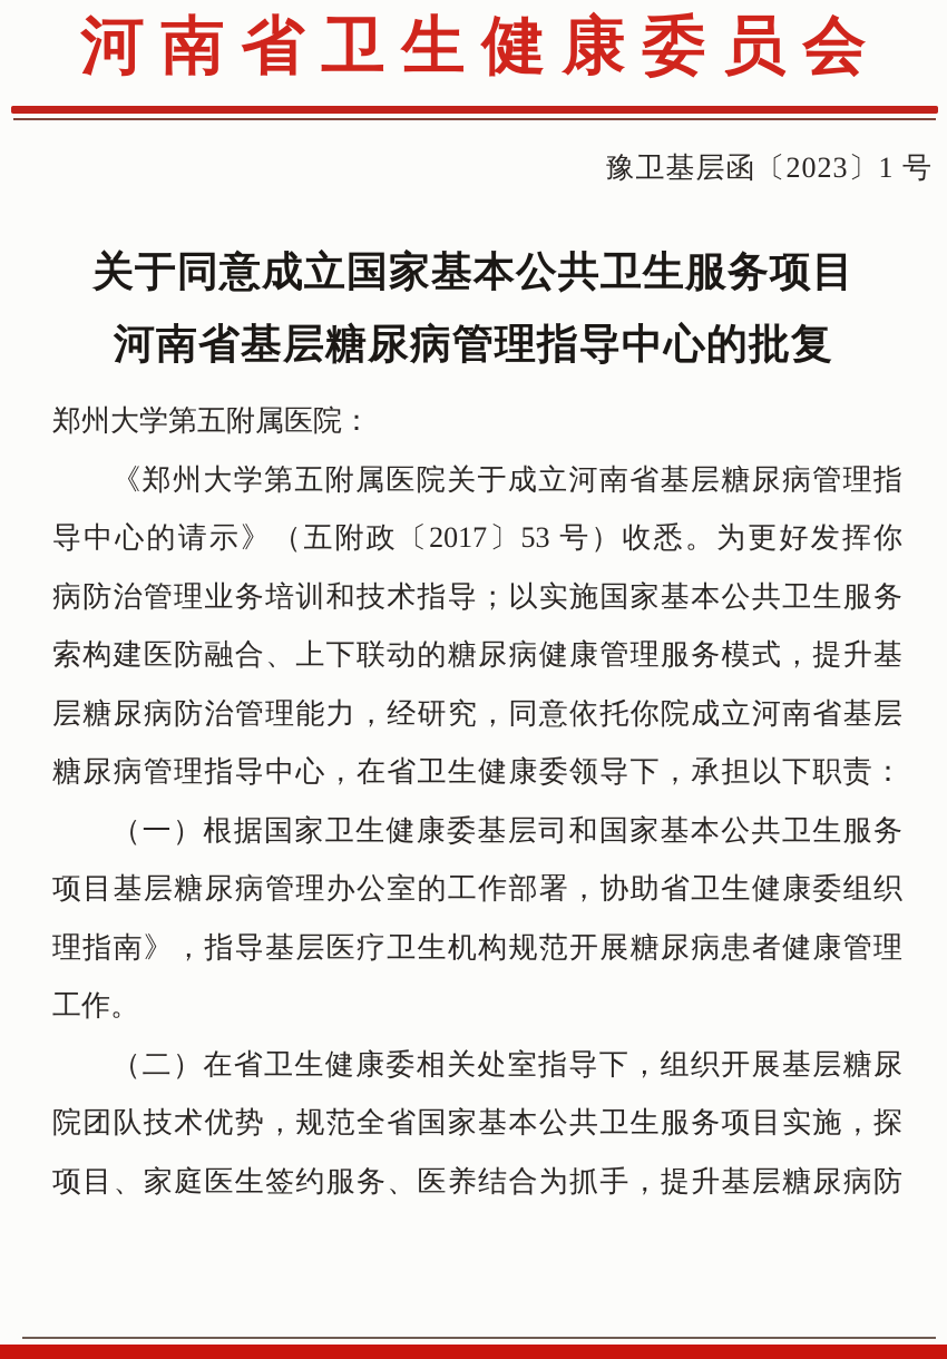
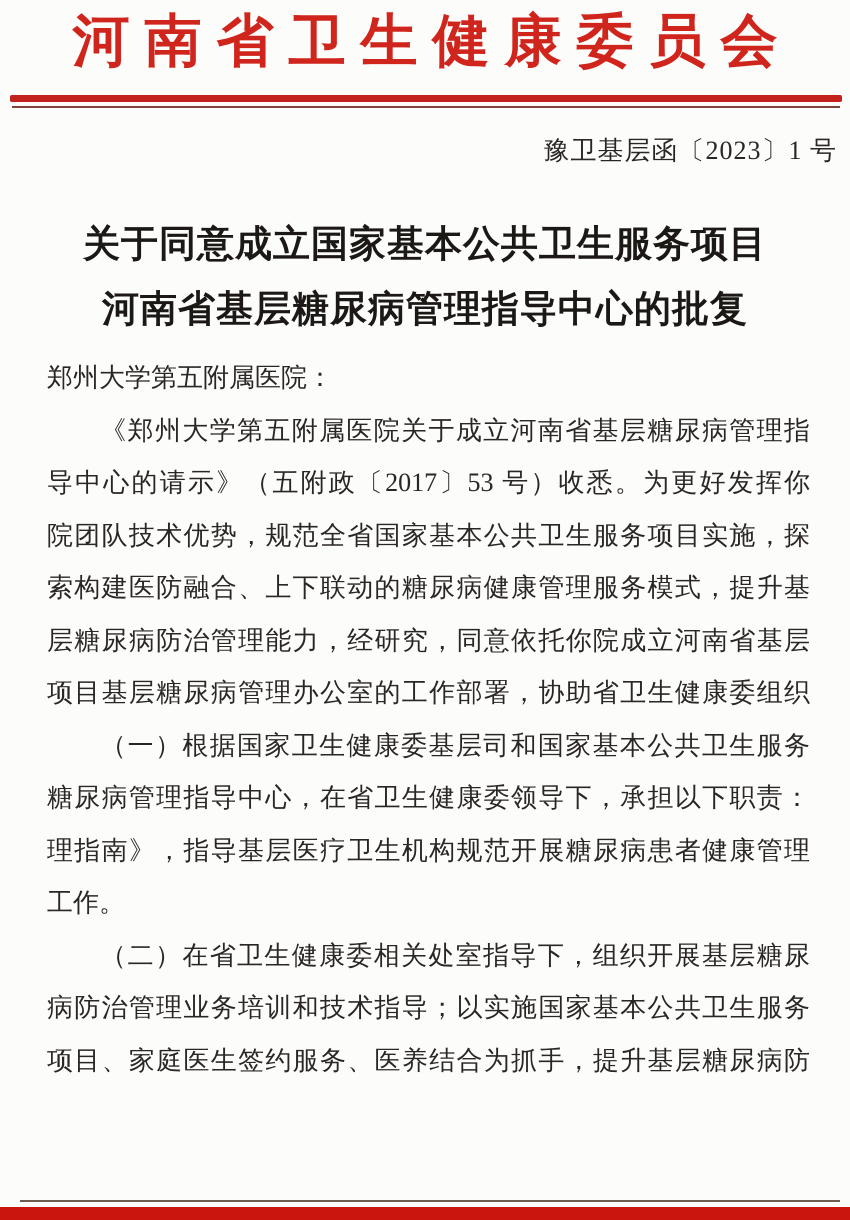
  河南省卫生健康委员会
  豫卫基层函〔2023〕1 号
  关于同意成立国家基本公共卫生服务项目
  河南省基层糖尿病管理指导中心的批复
  郑州大学第五附属医院：
  《郑州大学第五附属医院关于成立河南省基层糖尿病管理指
  导中心的请示》（五附政〔2017〕53 号）收悉。为更好发挥你
- 病防治管理业务培训和技术指导；以实施国家基本公共卫生服务
+ 院团队技术优势，规范全省国家基本公共卫生服务项目实施，探
  索构建医防融合、上下联动的糖尿病健康管理服务模式，提升基
  层糖尿病防治管理能力，经研究，同意依托你院成立河南省基层
- 糖尿病管理指导中心，在省卫生健康委领导下，承担以下职责：
+ 项目基层糖尿病管理办公室的工作部署，协助省卫生健康委组织
  （一）根据国家卫生健康委基层司和国家基本公共卫生服务
- 项目基层糖尿病管理办公室的工作部署，协助省卫生健康委组织
+ 糖尿病管理指导中心，在省卫生健康委领导下，承担以下职责：
  理指南》，指导基层医疗卫生机构规范开展糖尿病患者健康管理
  工作。
  （二）在省卫生健康委相关处室指导下，组织开展基层糖尿
- 院团队技术优势，规范全省国家基本公共卫生服务项目实施，探
+ 病防治管理业务培训和技术指导；以实施国家基本公共卫生服务
  项目、家庭医生签约服务、医养结合为抓手，提升基层糖尿病防
